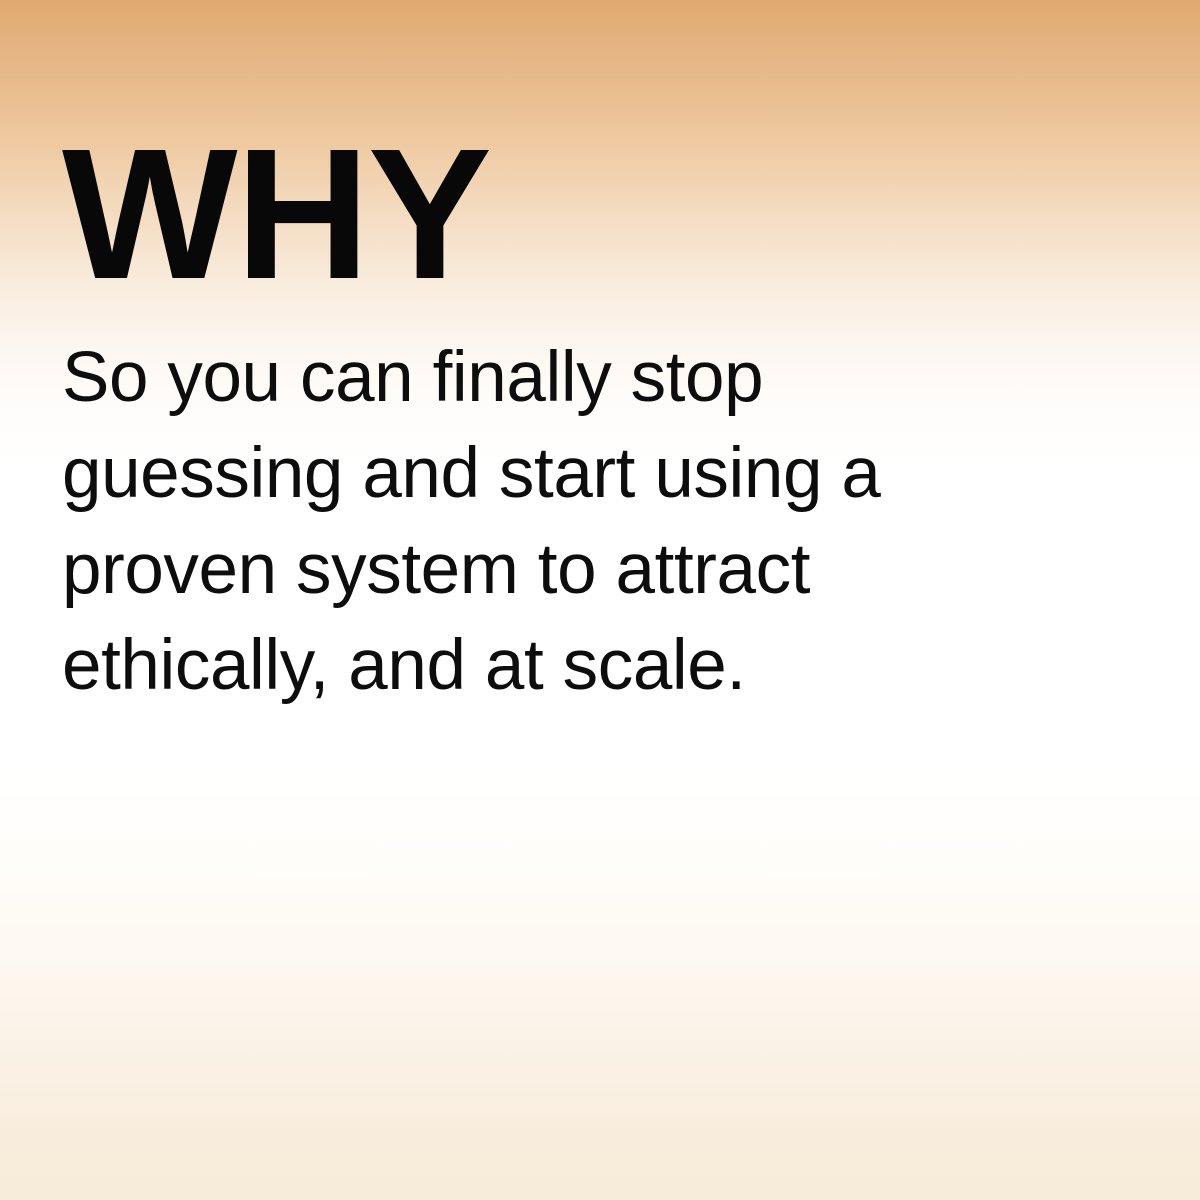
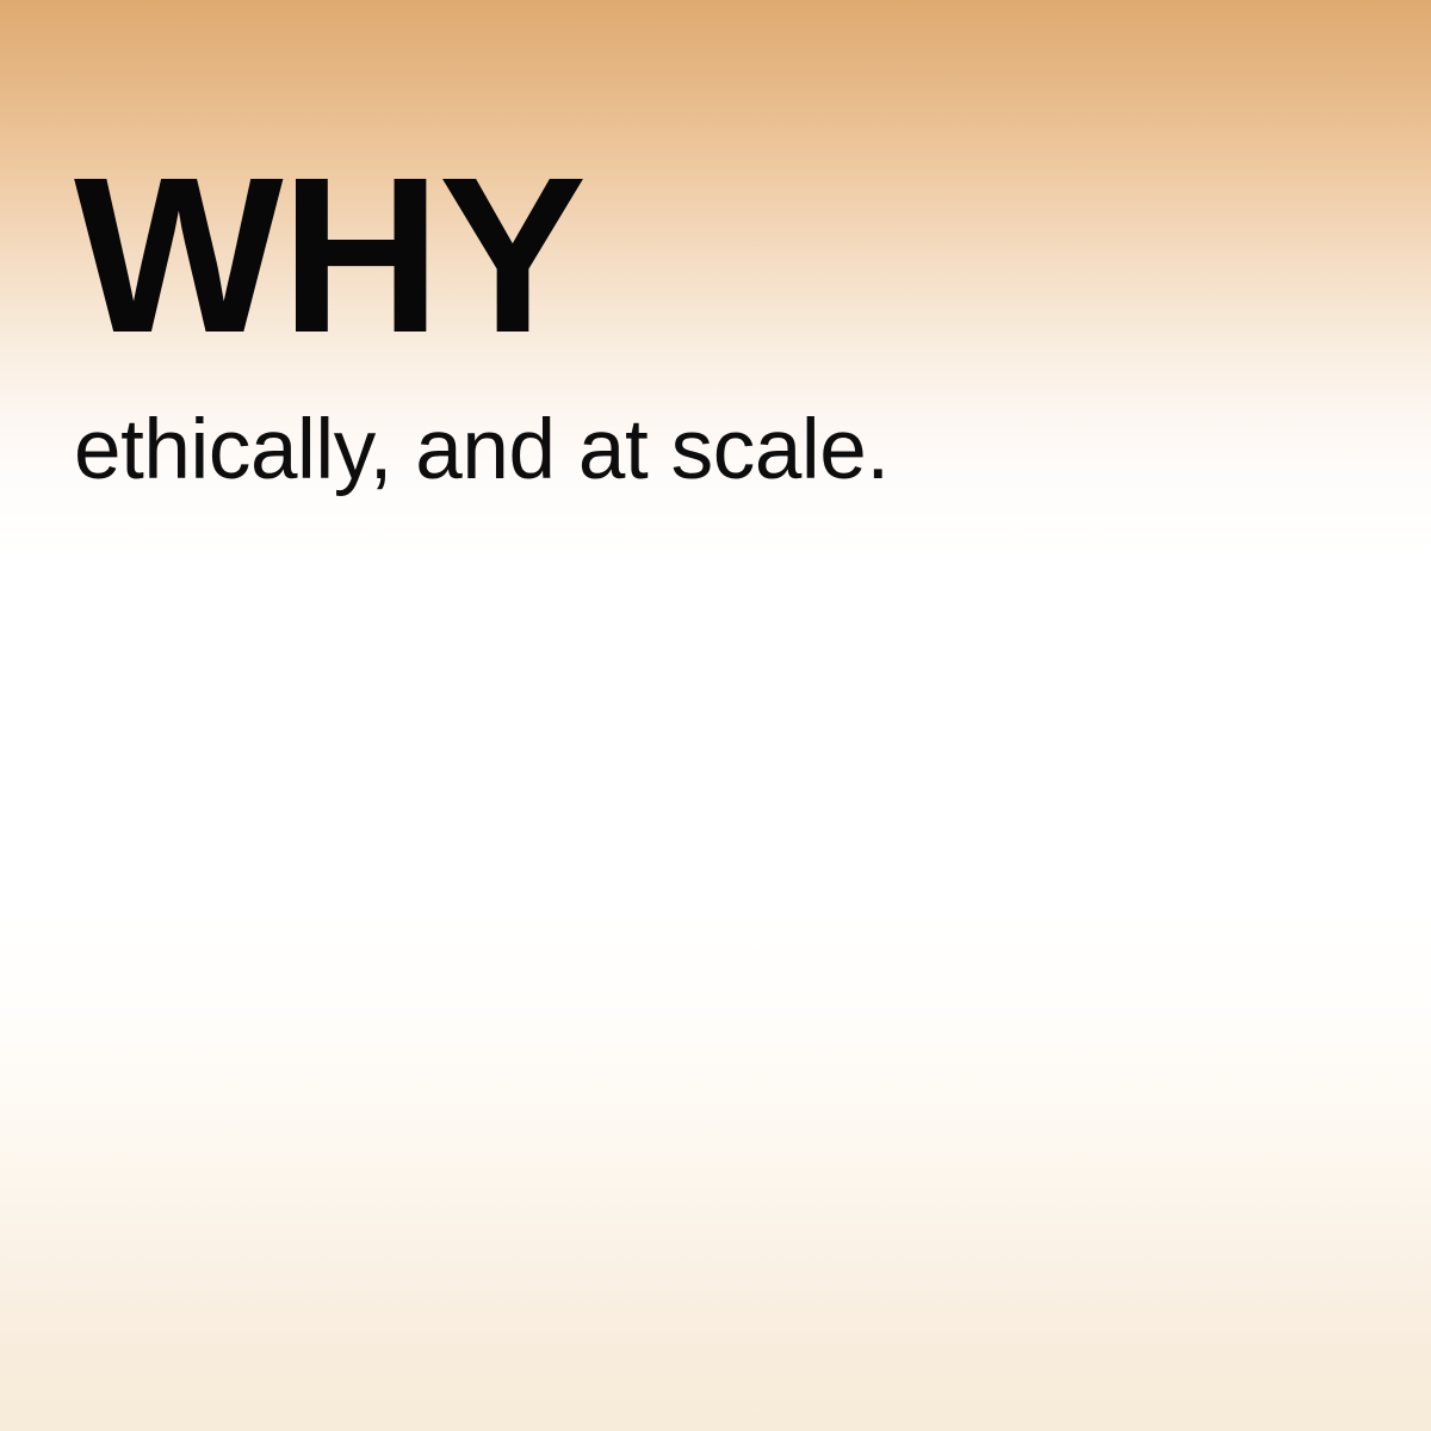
  WHY
- So you can finally stop
- guessing and start using a
- proven system to attract
  ethically, and at scale.
